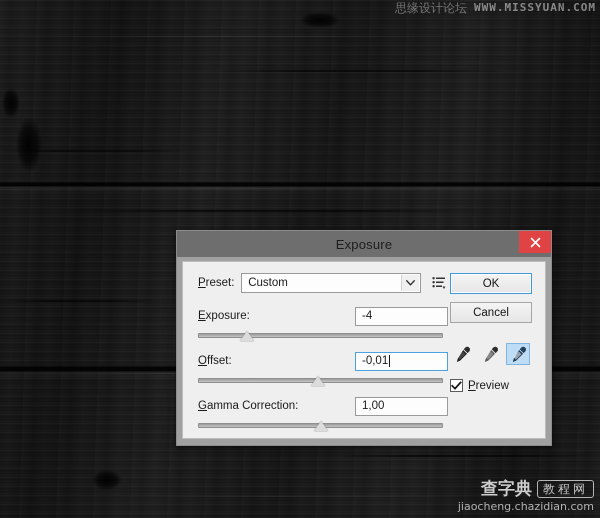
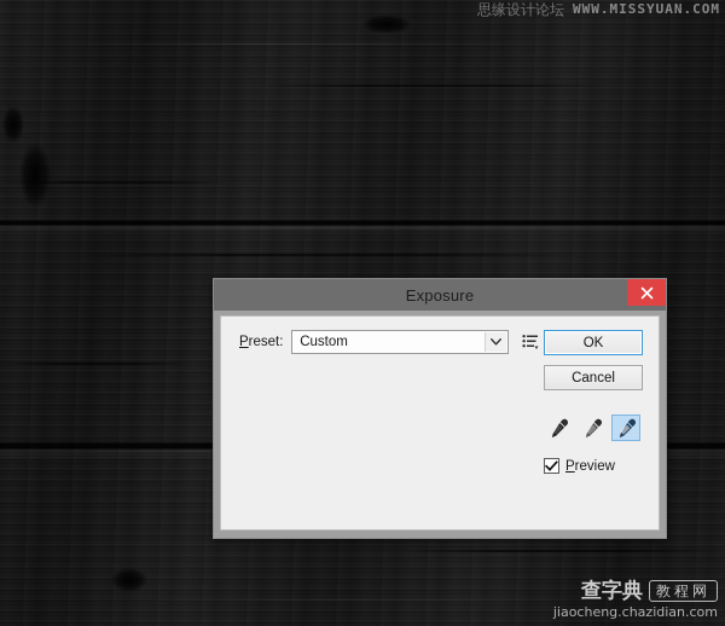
  思缘设计论坛
  WWW.MISSYUAN.COM
  查字典
  教程网
  jiaocheng.chazidian.com
  Exposure
  Preset:
  Custom
- Exposure:
- -4
- Offset:
- -0,01
- Gamma Correction:
- 1,00
  OK
  Cancel
  Preview
